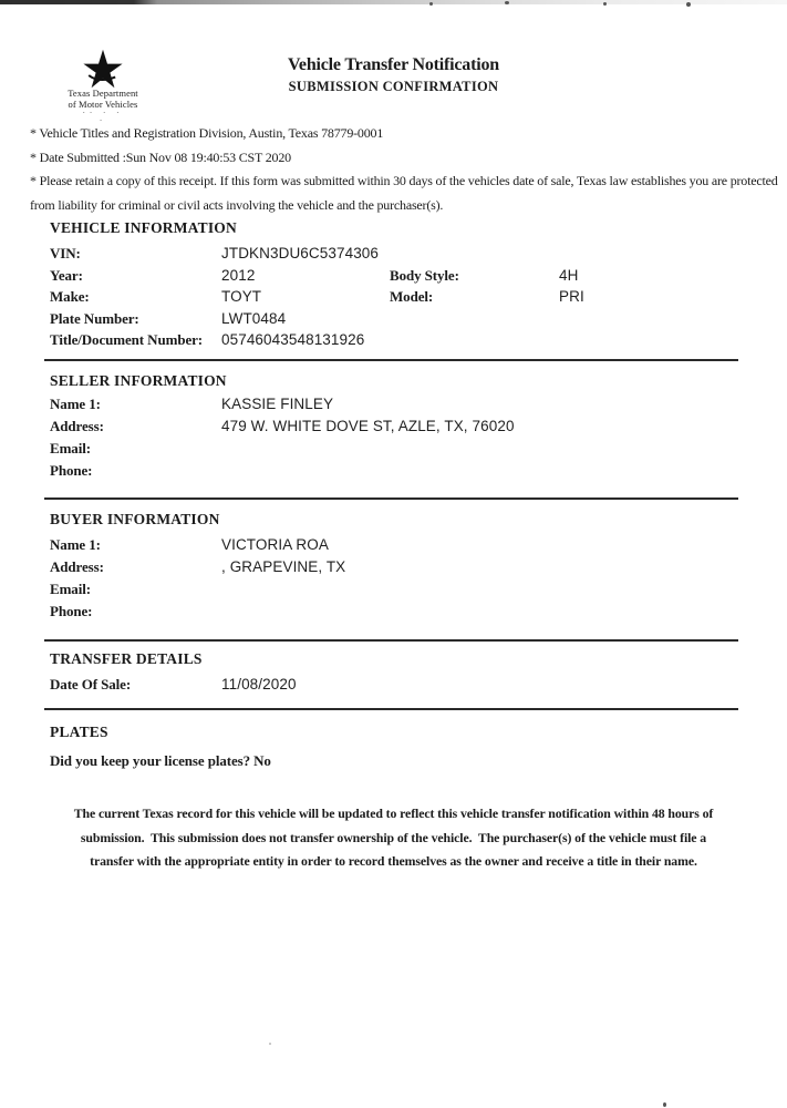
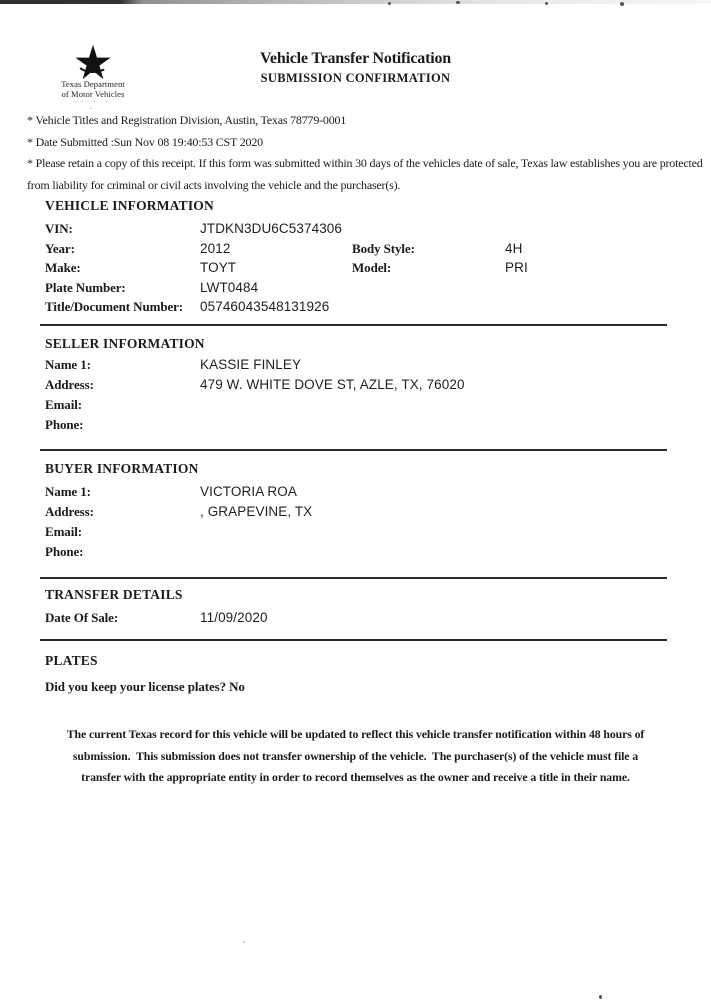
  Texas Department
  of Motor Vehicles
  ·· · ·
  ·
  Vehicle Transfer Notification
  SUBMISSION CONFIRMATION
  * Vehicle Titles and Registration Division, Austin, Texas 78779-0001
  * Date Submitted :Sun Nov 08 19:40:53 CST 2020
  * Please retain a copy of this receipt. If this form was submitted within 30 days of the vehicles date of sale, Texas law establishes you are protected from liability for criminal or civil acts involving the vehicle and the purchaser(s).
  VEHICLE INFORMATION
  VIN:
  JTDKN3DU6C5374306
  Year:
  2012
  Body Style:
  4H
  Make:
  TOYT
  Model:
  PRI
  Plate Number:
  LWT0484
  Title/Document Number:
  05746043548131926
  SELLER INFORMATION
  Name 1:
  KASSIE FINLEY
  Address:
  479 W. WHITE DOVE ST, AZLE, TX, 76020
  Email:
  Phone:
  BUYER INFORMATION
  Name 1:
  VICTORIA ROA
  Address:
  , GRAPEVINE, TX
  Email:
  Phone:
  TRANSFER DETAILS
  Date Of Sale:
- 11/08/2020
+ 11/09/2020
  PLATES
  Did you keep your license plates? No
  The current Texas record for this vehicle will be updated to reflect this vehicle transfer notification within 48 hours of
  submission. This submission does not transfer ownership of the vehicle. The purchaser(s) of the vehicle must file a
  transfer with the appropriate entity in order to record themselves as the owner and receive a title in their name.
